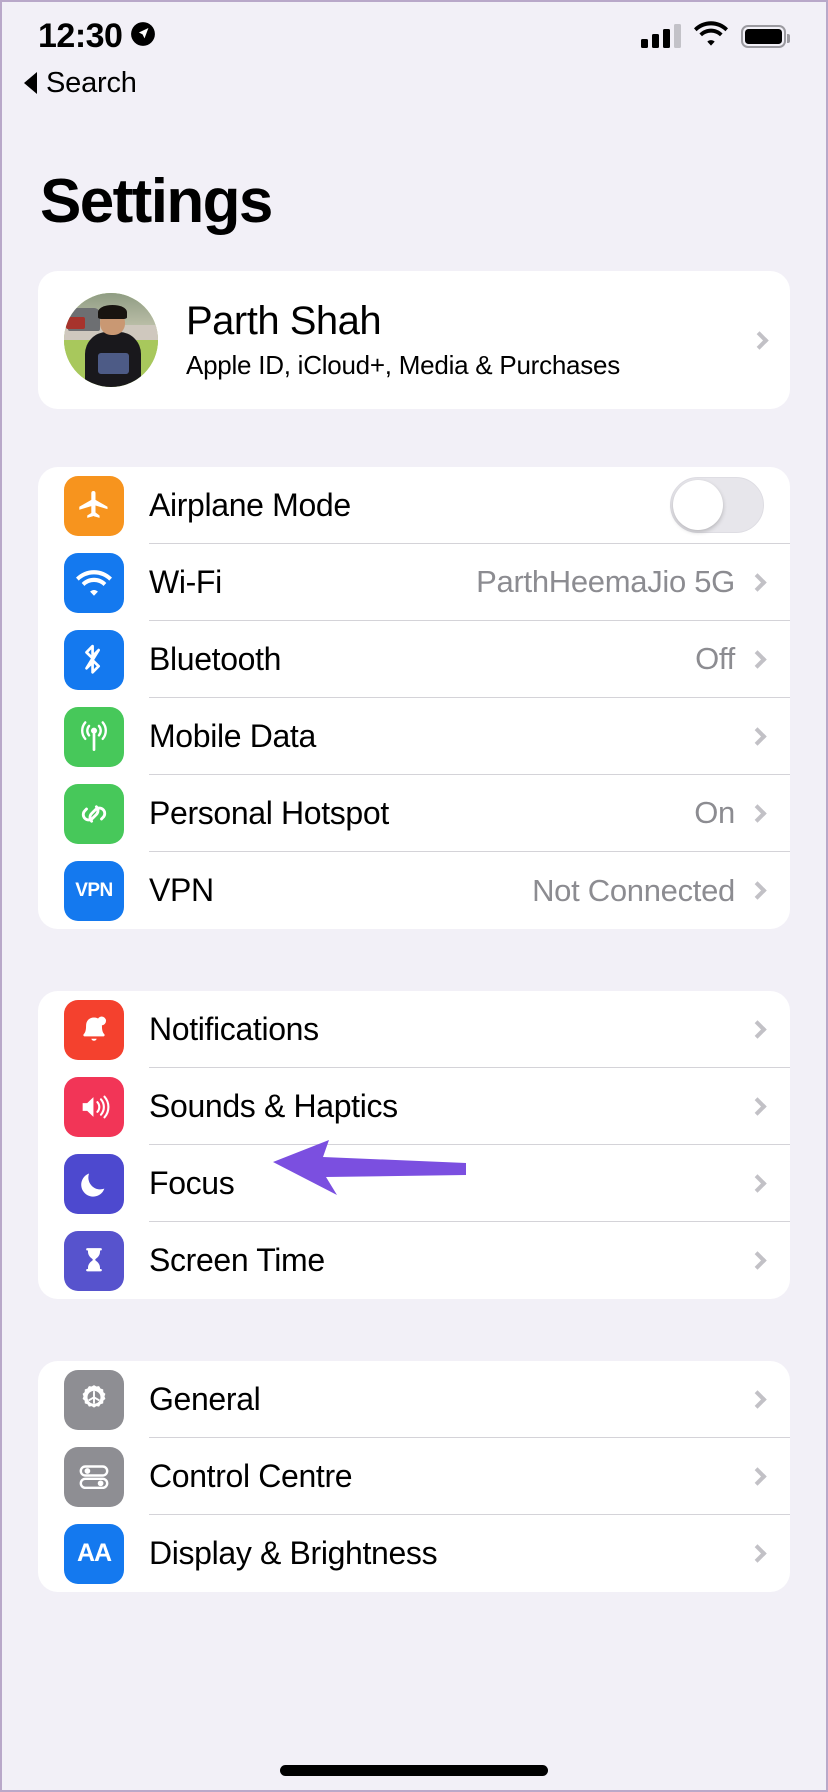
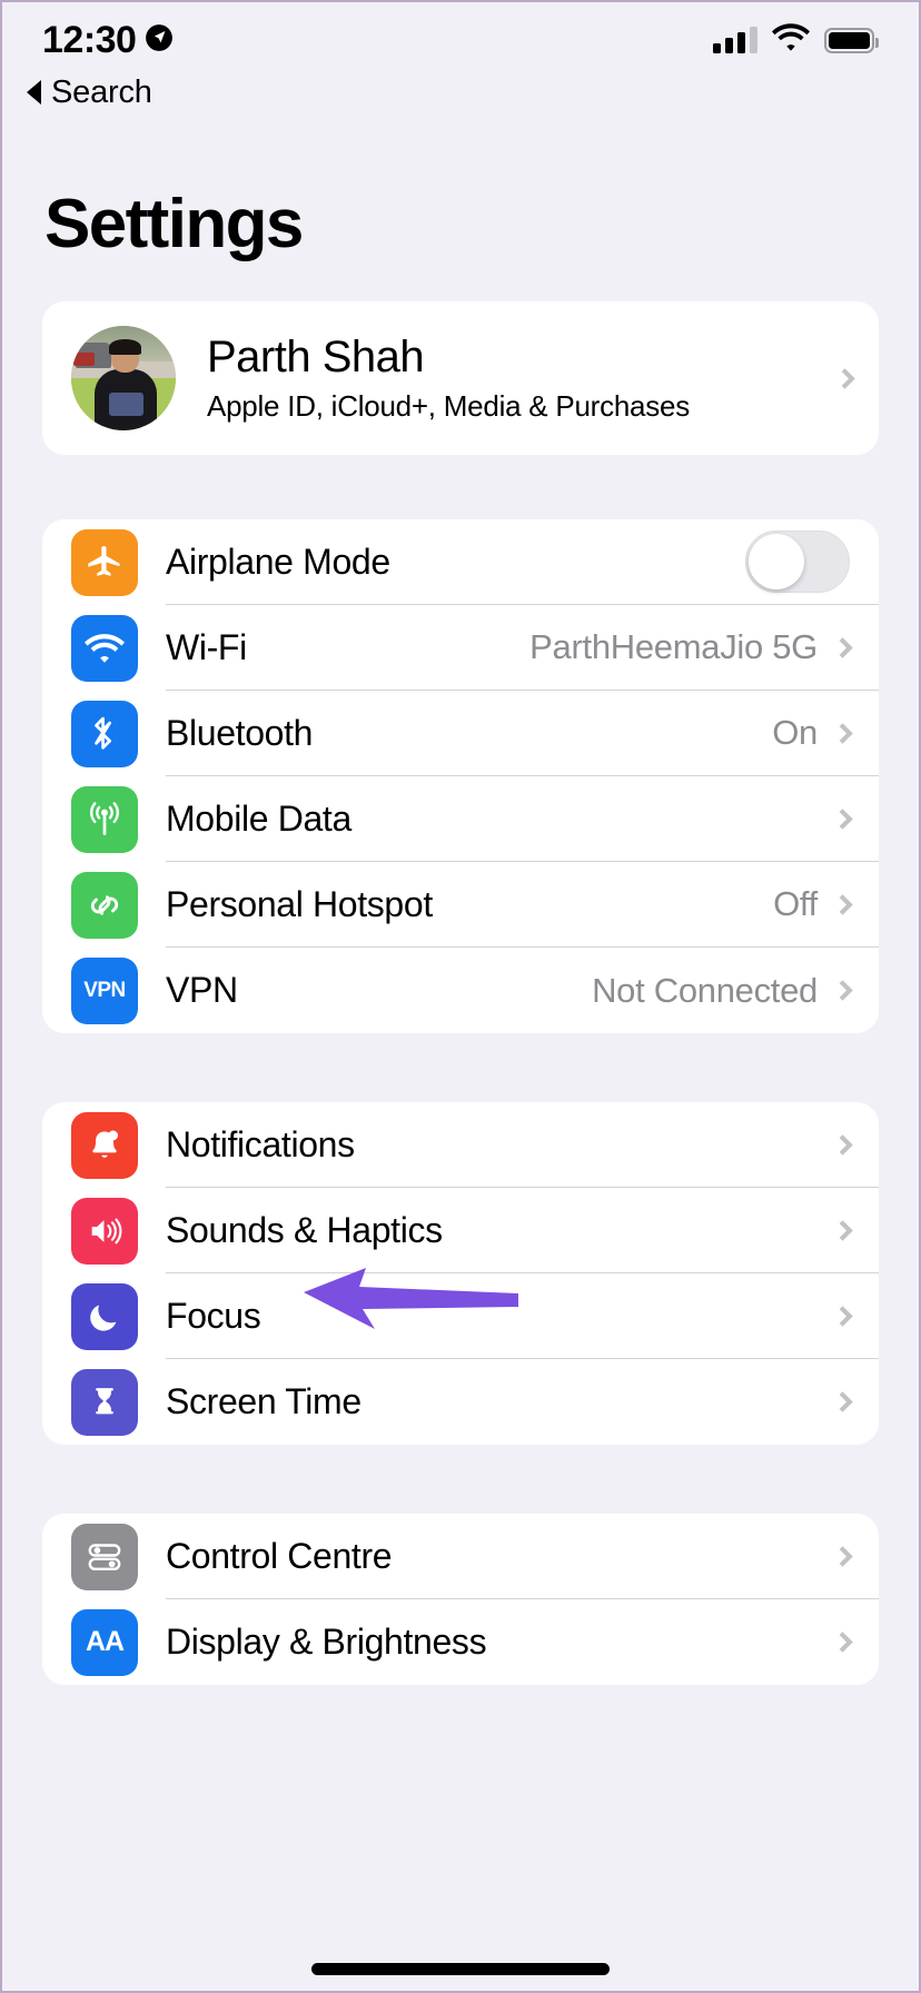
  12:30
  Search
  Settings
  Parth Shah
  Apple ID, iCloud+, Media & Purchases
  Airplane Mode
  Wi-Fi
  ParthHeemaJio 5G
  Bluetooth
- Off
+ On
  Mobile Data
  Personal Hotspot
- On
+ Off
  VPN
  VPN
  Not Connected
  Notifications
  Sounds & Haptics
  Focus
  Screen Time
- General
  Control Centre
  AA
  Display & Brightness
